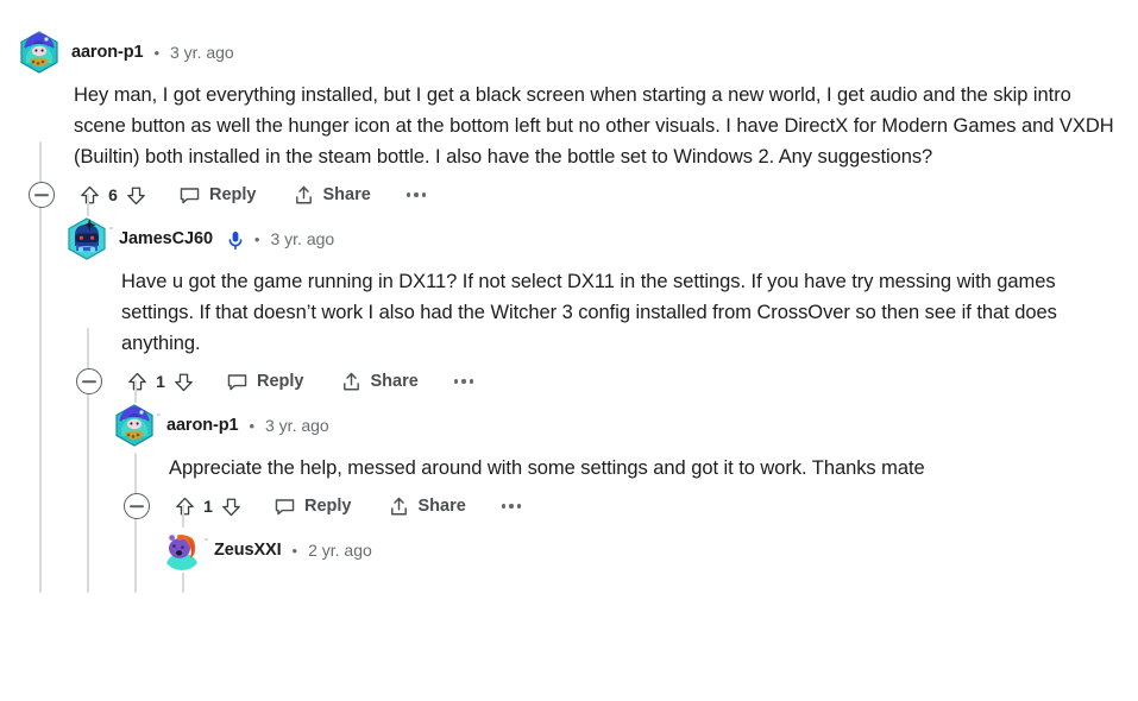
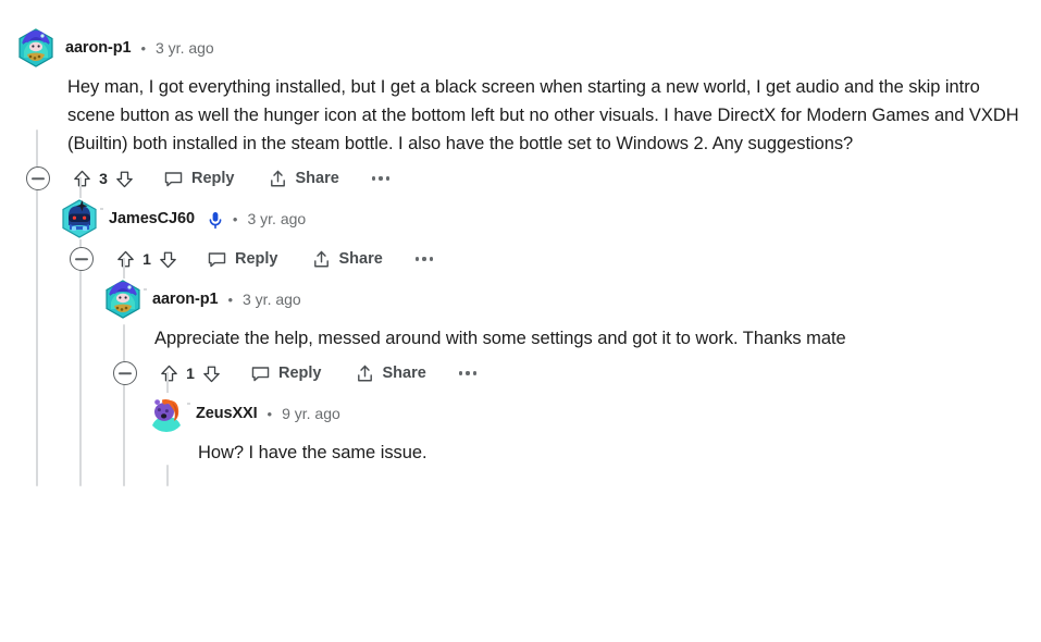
  aaron-p1
  •
  3 yr. ago
  Hey man, I got everything installed, but I get a black screen when starting a new world, I get audio and the skip intro scene button as well the hunger icon at the bottom left but no other visuals. I have DirectX for Modern Games and VXDH (Builtin) both installed in the steam bottle. I also have the bottle set to Windows 2. Any suggestions?
- 6
+ 3
  Reply
  Share
  JamesCJ60
  •
  3 yr. ago
- Have u got the game running in DX11? If not select DX11 in the settings. If you have try messing with games settings. If that doesn’t work I also had the Witcher 3 config installed from CrossOver so then see if that does anything.
  1
  Reply
  Share
  aaron-p1
  •
  3 yr. ago
  Appreciate the help, messed around with some settings and got it to work. Thanks mate
  1
  Reply
  Share
  ZeusXXI
  •
- 2 yr. ago
+ 9 yr. ago
+ How? I have the same issue.
